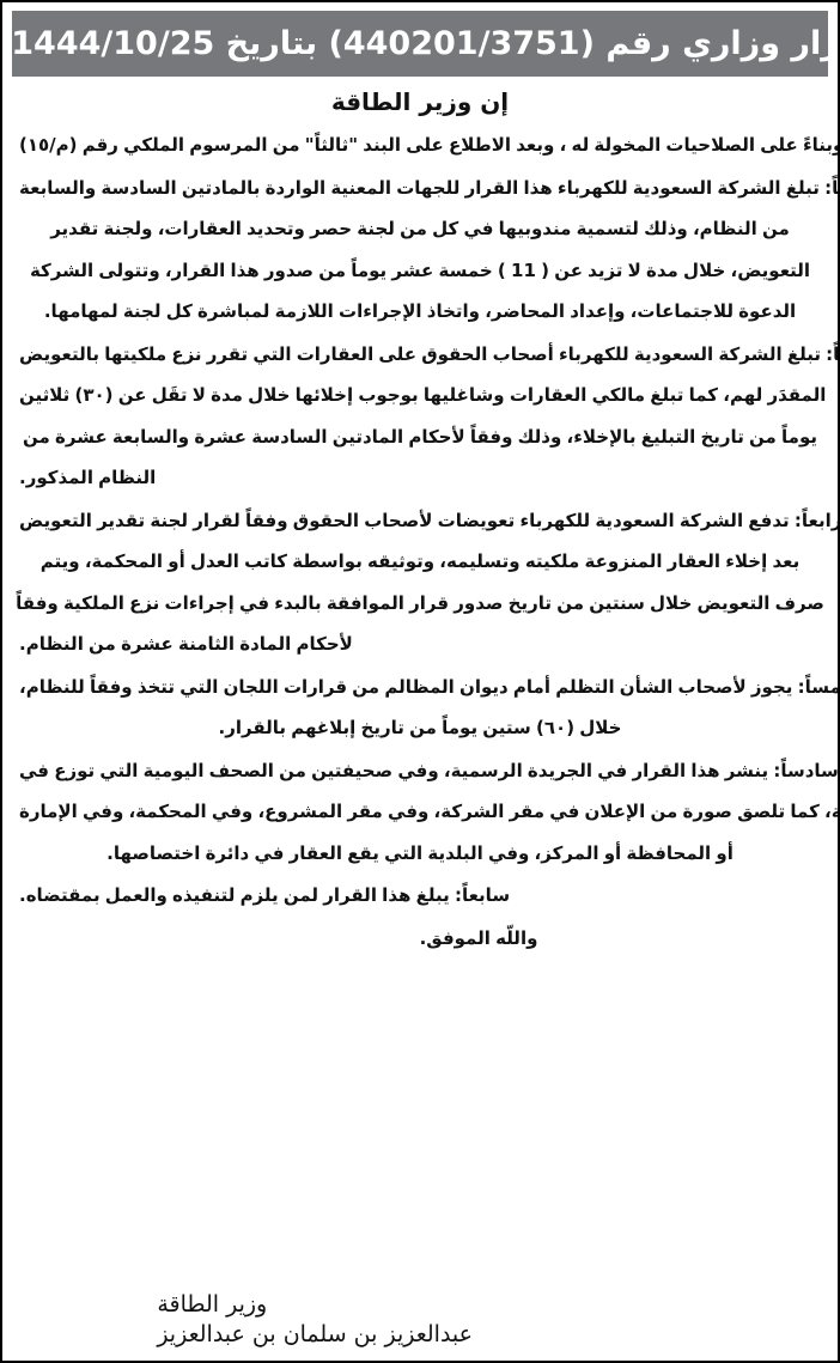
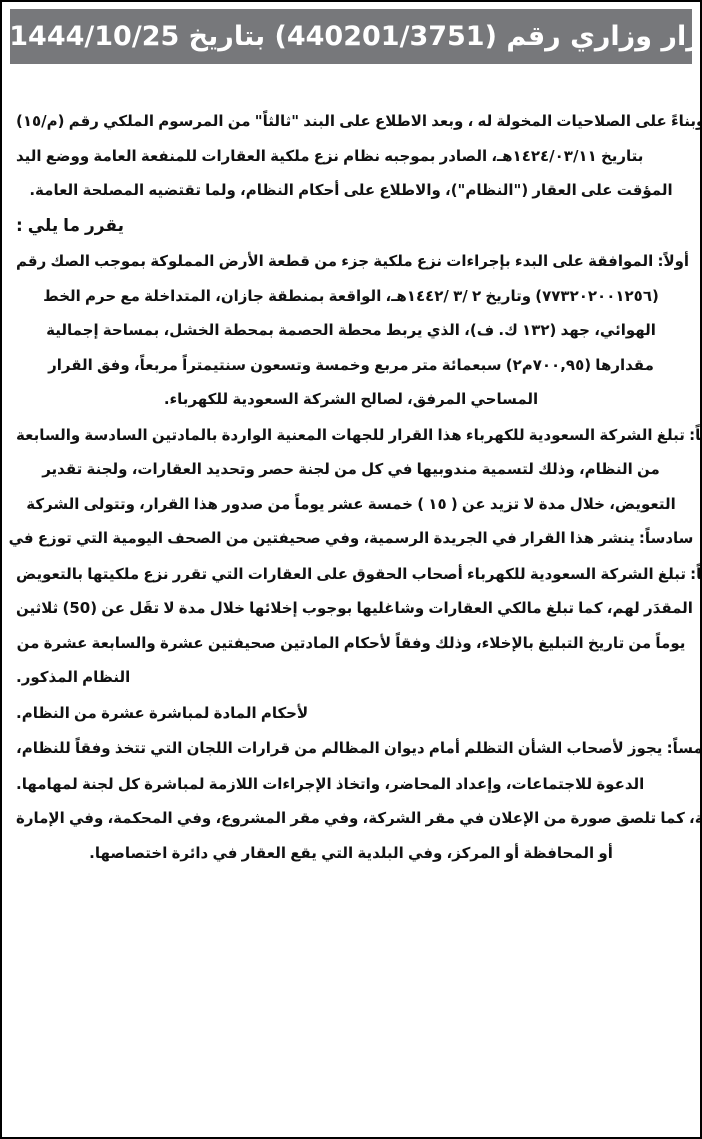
  رار وزاري رقم (440201/3751) بتاريخ 1444/10/25
- إن وزير الطاقة
  بناءً على الصلاحيات المخولة له ، وبعد الاطلاع على البند "ثالثاً" من المرسوم الملكي رقم (م/١٥)
+ بتاريخ ١٤٢٤/٠٣/١١هـ، الصادر بموجبه نظام نزع ملكية العقارات للمنفعة العامة ووضع اليد
+ المؤقت على العقار ("النظام")، والاطلاع على أحكام النظام، ولما تقتضيه المصلحة العامة.
+ يقرر ما يلي :
+ أولاً: الموافقة على البدء بإجراءات نزع ملكية جزء من قطعة الأرض المملوكة بموجب الصك رقم
+ (٧٧٣٢٠٢٠٠١٢٥٦) وتاريخ ٢ /٣ /١٤٤٢هـ، الواقعة بمنطقة جازان، المتداخلة مع حرم الخط
+ الهوائي، جهد (١٣٢ ك. ف)، الذي يربط محطة الحصمة بمحطة الخشل، بمساحة إجمالية
+ مقدارها (٧٠٠,٩٥م٢) سبعمائة متر مربع وخمسة وتسعون سنتيمتراً مربعاً، وفق القرار
+ المساحي المرفق، لصالح الشركة السعودية للكهرباء.
  اً: تبلغ الشركة السعودية للكهرباء هذا القرار للجهات المعنية الواردة بالمادتين السادسة والسابعة
  من النظام، وذلك لتسمية مندوبيها في كل من لجنة حصر وتحديد العقارات، ولجنة تقدير
- التعويض، خلال مدة لا تزيد عن ( 11 ) خمسة عشر يوماً من صدور هذا القرار، وتتولى الشركة
+ التعويض، خلال مدة لا تزيد عن ( ١٥ ) خمسة عشر يوماً من صدور هذا القرار، وتتولى الشركة
- الدعوة للاجتماعات، وإعداد المحاضر، واتخاذ الإجراءات اللازمة لمباشرة كل لجنة لمهامها.
+ سادساً: ينشر هذا القرار في الجريدة الرسمية، وفي صحيفتين من الصحف اليومية التي توزع في
  اً: تبلغ الشركة السعودية للكهرباء أصحاب الحقوق على العقارات التي تقرر نزع ملكيتها بالتعويض
- المقدَر لهم، كما تبلغ مالكي العقارات وشاغليها بوجوب إخلائها خلال مدة لا تقَل عن (٣٠) ثلاثين
+ المقدَر لهم، كما تبلغ مالكي العقارات وشاغليها بوجوب إخلائها خلال مدة لا تقَل عن (50) ثلاثين
- يوماً من تاريخ التبليغ بالإخلاء، وذلك وفقاً لأحكام المادتين السادسة عشرة والسابعة عشرة من
+ يوماً من تاريخ التبليغ بالإخلاء، وذلك وفقاً لأحكام المادتين صحيفتين عشرة والسابعة عشرة من
  النظام المذكور.
- رابعاً: تدفع الشركة السعودية للكهرباء تعويضات لأصحاب الحقوق وفقاً لقرار لجنة تقدير التعويض
- بعد إخلاء العقار المنزوعة ملكيته وتسليمه، وتوثيقه بواسطة كاتب العدل أو المحكمة، ويتم
- صرف التعويض خلال سنتين من تاريخ صدور قرار الموافقة بالبدء في إجراءات نزع الملكية وفقاً
- لأحكام المادة الثامنة عشرة من النظام.
+ لأحكام المادة لمباشرة عشرة من النظام.
  مساً: يجوز لأصحاب الشأن التظلم أمام ديوان المظالم من قرارات اللجان التي تتخذ وفقاً للنظام،
- خلال (٦٠) ستين يوماً من تاريخ إبلاغهم بالقرار.
- سادساً: ينشر هذا القرار في الجريدة الرسمية، وفي صحيفتين من الصحف اليومية التي توزع في
+ الدعوة للاجتماعات، وإعداد المحاضر، واتخاذ الإجراءات اللازمة لمباشرة كل لجنة لمهامها.
  ة، كما تلصق صورة من الإعلان في مقر الشركة، وفي مقر المشروع، وفي المحكمة، وفي الإمارة
  أو المحافظة أو المركز، وفي البلدية التي يقع العقار في دائرة اختصاصها.
- سابعاً: يبلغ هذا القرار لمن يلزم لتنفيذه والعمل بمقتضاه.
- واللّه الموفق.
- وزير الطاقة
- عبدالعزيز بن سلمان بن عبدالعزيز
